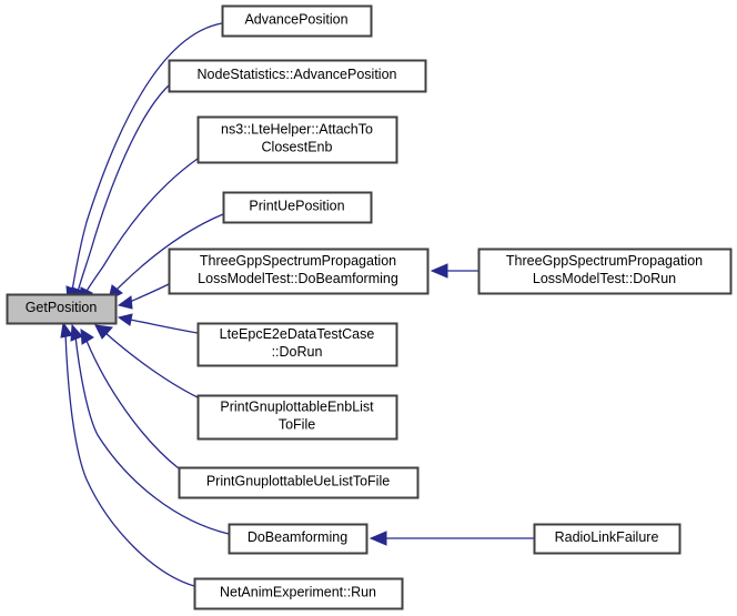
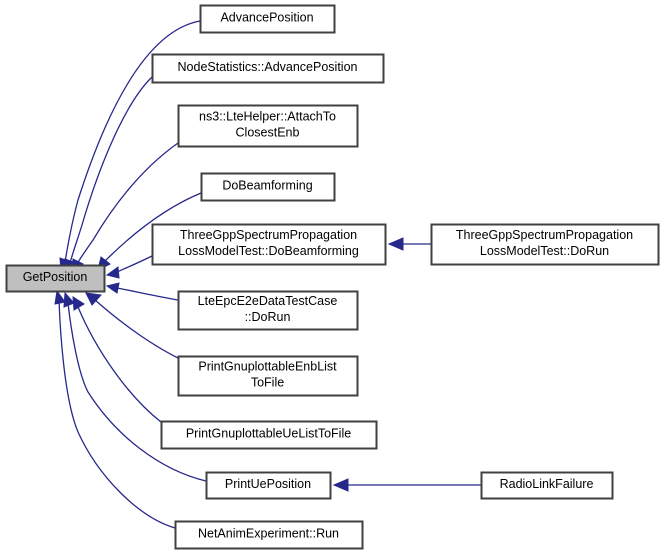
  GetPosition
  AdvancePosition
  NodeStatistics::AdvancePosition
  ns3::LteHelper::AttachTo ClosestEnb
- PrintUePosition
+ DoBeamforming
  ThreeGppSpectrumPropagation LossModelTest::DoBeamforming
  ThreeGppSpectrumPropagation LossModelTest::DoRun
  LteEpcE2eDataTestCase ::DoRun
  PrintGnuplottableEnbList ToFile
  PrintGnuplottableUeListToFile
- DoBeamforming
+ PrintUePosition
  RadioLinkFailure
  NetAnimExperiment::Run
